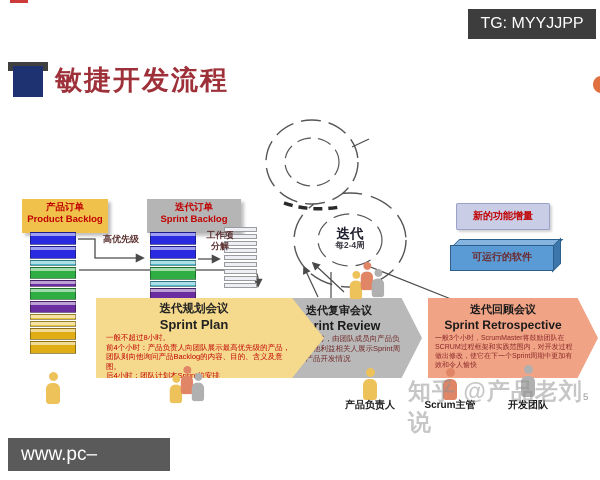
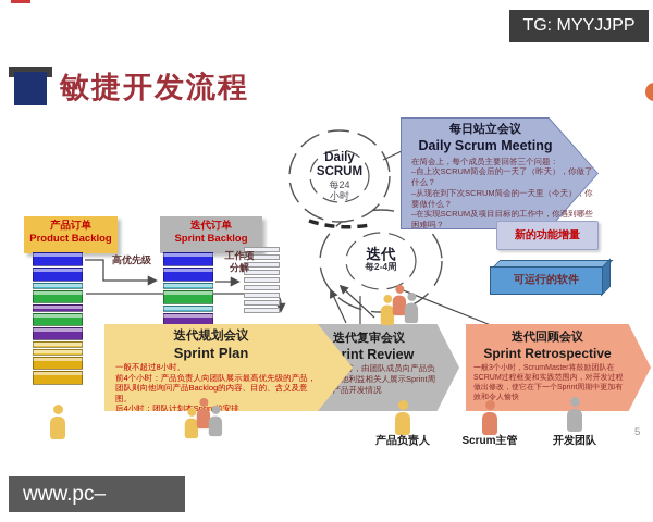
  TG: MYYJJPP
  敏捷开发流程
  产品订单
  Product Backlog
  迭代订单
  Sprint Backlog
  高优先级
  工作项
  分解
+ Daily
+ SCRUM
+ 每24
+ 小时
  迭代
  每2-4周
+ 每日站立会议
+ Daily Scrum Meeting
+ 在简会上，每个成员主要回答三个问题：
+ –自上次SCRUM简会后的一天了（昨天），你做了什么？
+ –从现在到下次SCRUM简会的一天里（今天），你要做什么？
+ –在实现SCRUM及项目目标的工作中，你遇到哪些困难吗？
  新的功能增量
  可运行的软件
  迭代规划会议
  Sprint Plan
  一般不超过8小时。
  前4个小时：产品负责人向团队展示最高优先级的产品，团队则向他询问产品Backlog的内容、目的、含义及意图。
  迭代复审会议
  rint Review
  ，由团队成员向产品负他利益相关人展示Sprint周产品开发情况
  迭代回顾会议
  Sprint Retrospective
  产品负责人
  Scrum主管
  开发团队
- 知乎 @产品老刘说
  5
